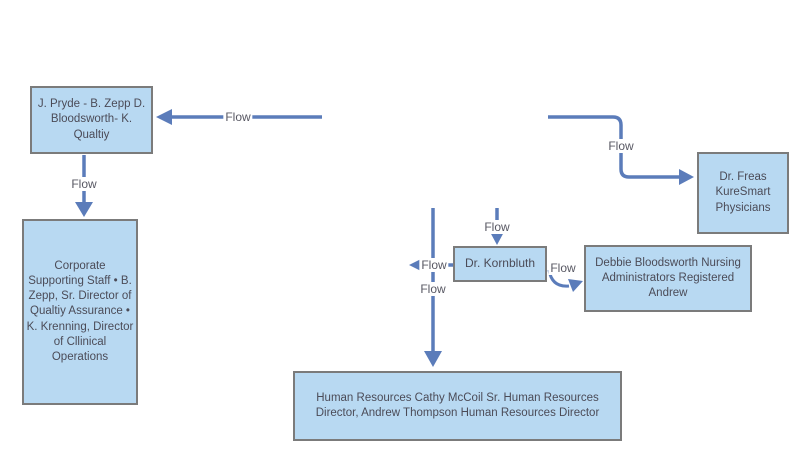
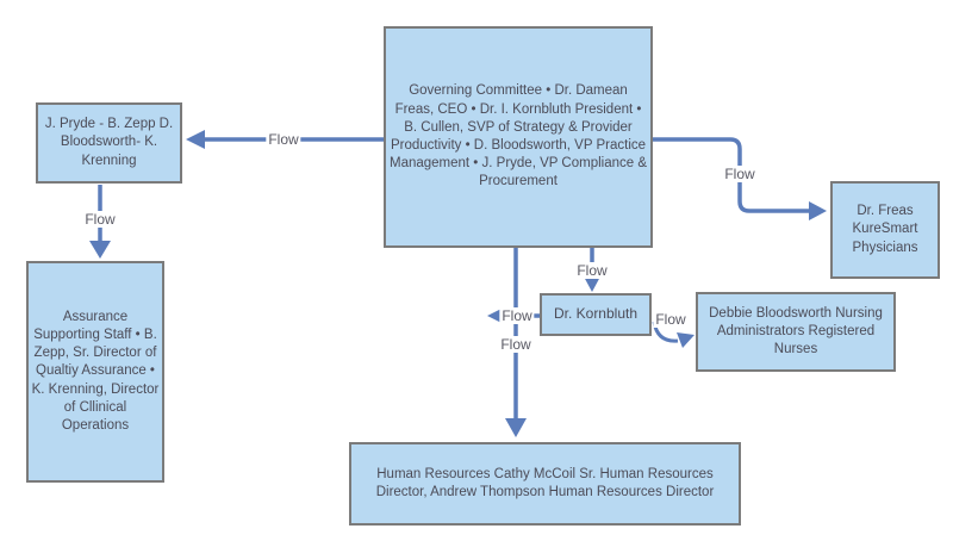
+ Governing Committee • Dr. Damean Freas, CEO • Dr. I. Kornbluth President • B. Cullen, SVP of Strategy & Provider Productivity • D. Bloodsworth, VP Practice Management • J. Pryde, VP Compliance & Procurement
- J. Pryde - B. Zepp D. Bloodsworth- K. Qualtiy
+ J. Pryde - B. Zepp D. Bloodsworth- K. Krenning
- Corporate Supporting Staff • B. Zepp, Sr. Director of Qualtiy Assurance • K. Krenning, Director of Cllinical Operations
+ Assurance Supporting Staff • B. Zepp, Sr. Director of Qualtiy Assurance • K. Krenning, Director of Cllinical Operations
  Dr. Kornbluth
- Debbie Bloodsworth Nursing Administrators Registered Andrew
+ Debbie Bloodsworth Nursing Administrators Registered Nurses
  Dr. Freas KureSmart Physicians
  Human Resources Cathy McCoil Sr. Human Resources Director, Andrew Thompson Human Resources Director
  Flow
  Flow
  Flow
  Flow
  Flow
  Flow
  Flow
